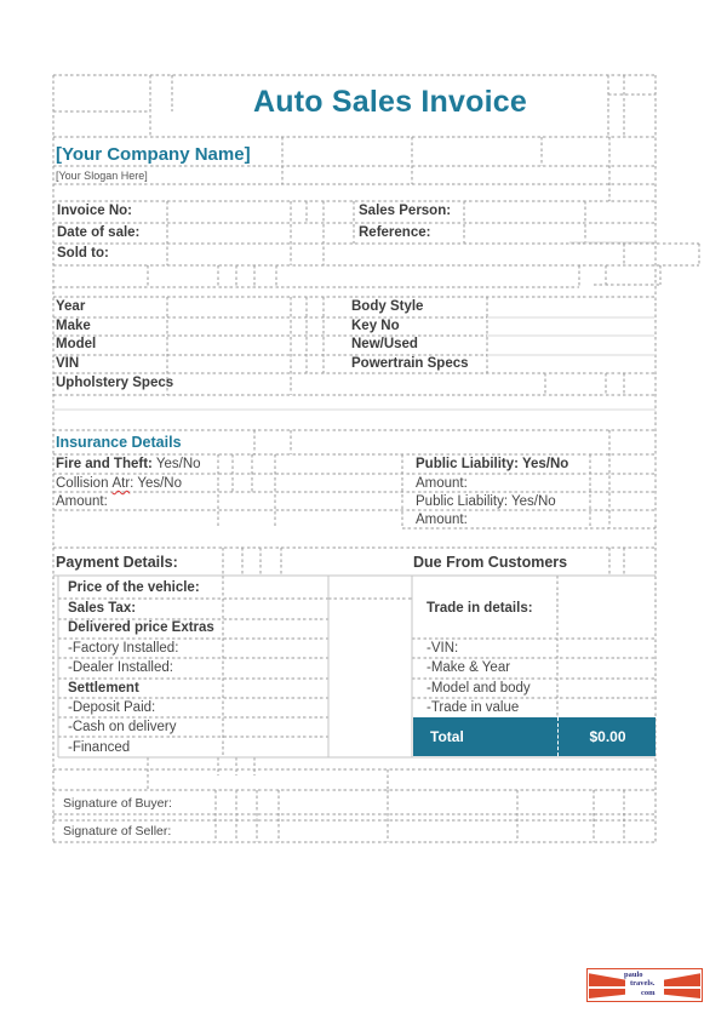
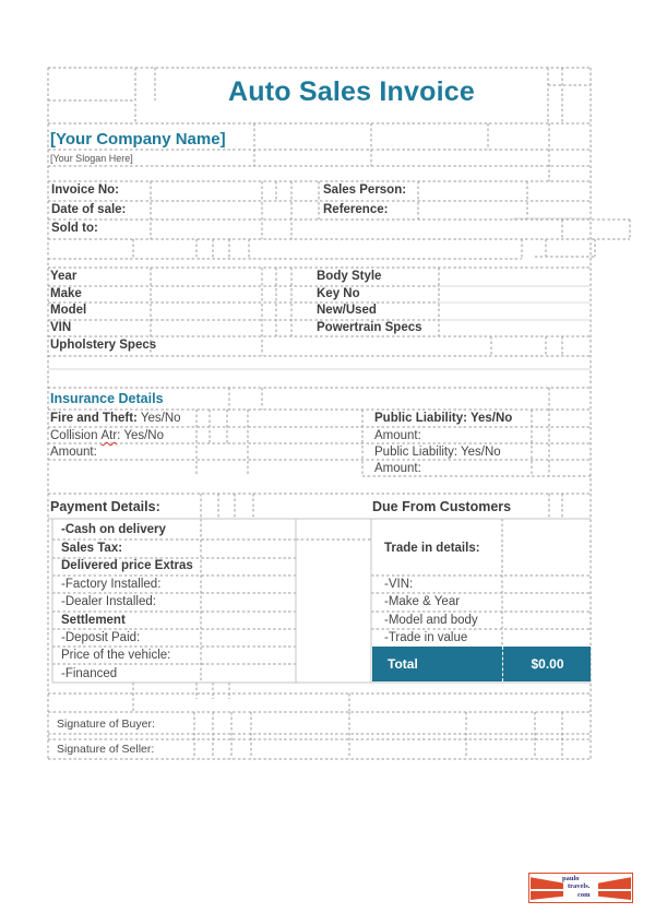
  Auto Sales Invoice
  [Your Company Name]
  [Your Slogan Here]
  Invoice No:
  Date of sale:
  Sold to:
  Sales Person:
  Reference:
  Year
  Make
  Model
  VIN
  Upholstery Specs
  Body Style
  Key No
  New/Used
  Powertrain Specs
  Insurance Details
  Fire and Theft: Yes/No
  Collision Atr: Yes/No
  Amount:
  Public Liability: Yes/No
  Amount:
  Public Liability: Yes/No
  Amount:
  Payment Details:
  Due From Customers
- Price of the vehicle:
+ -Cash on delivery
  Sales Tax:
  Delivered price Extras
  -Factory Installed:
  -Dealer Installed:
  Settlement
  -Deposit Paid:
- -Cash on delivery
+ Price of the vehicle:
  -Financed
  Trade in details:
  -VIN:
  -Make & Year
  -Model and body
  -Trade in value
  Total
  $0.00
  Signature of Buyer:
  Signature of Seller:
